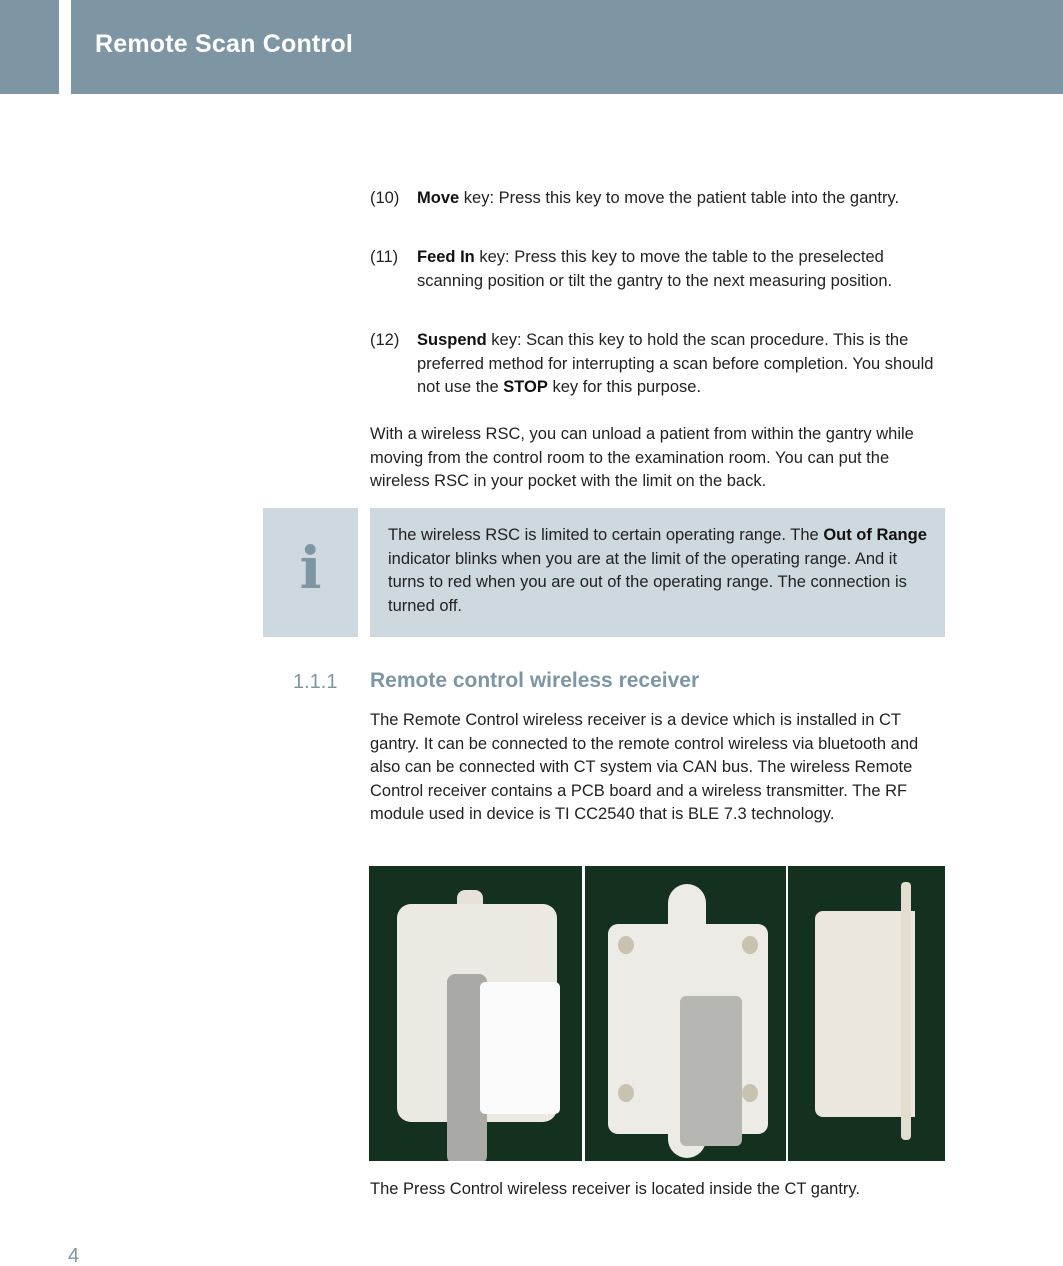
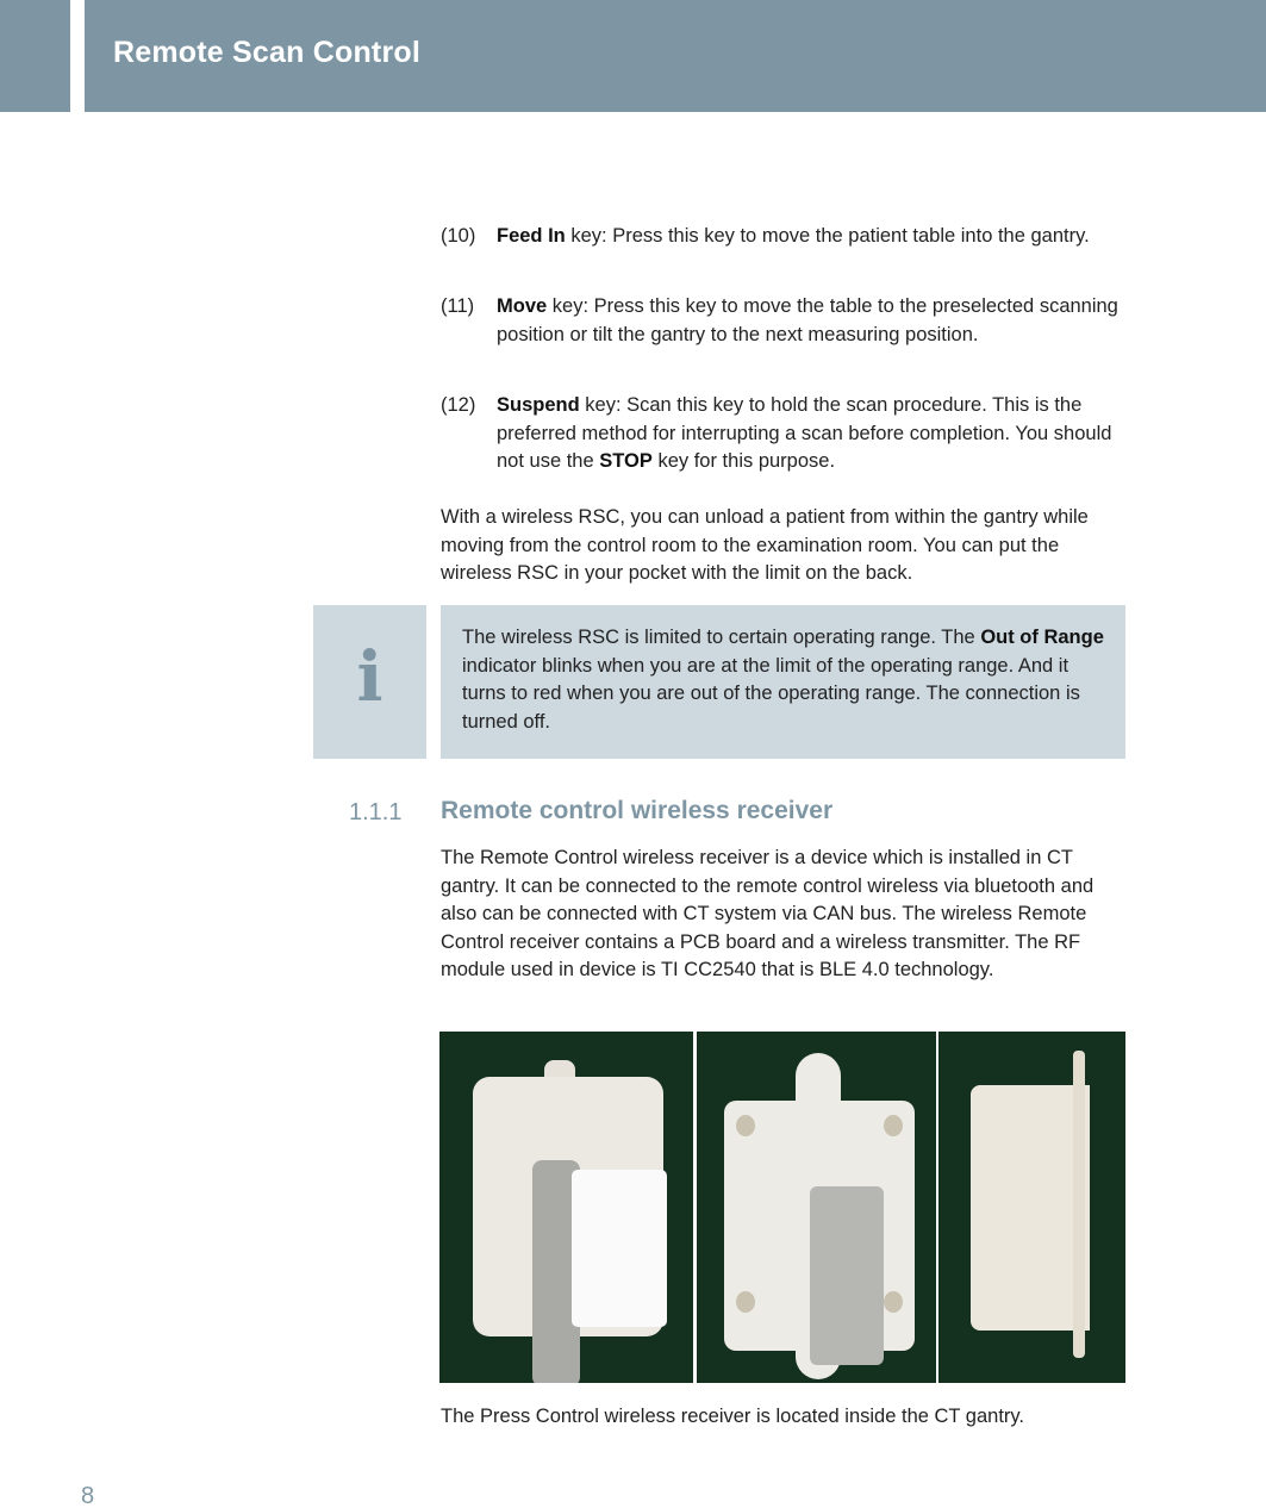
  Remote Scan Control
  (10)
- Move key: Press this key to move the patient table into the gantry.
+ Feed In key: Press this key to move the patient table into the gantry.
  (11)
- Feed In key: Press this key to move the table to the preselected scanning position or tilt the gantry to the next measuring position.
+ Move key: Press this key to move the table to the preselected scanning position or tilt the gantry to the next measuring position.
  (12)
  Suspend key: Scan this key to hold the scan procedure. This is the preferred method for interrupting a scan before completion. You should not use the STOP key for this purpose.
  With a wireless RSC, you can unload a patient from within the gantry while moving from the control room to the examination room. You can put the wireless RSC in your pocket with the limit on the back.
  i
  The wireless RSC is limited to certain operating range. The Out of Range indicator blinks when you are at the limit of the operating range. And it turns to red when you are out of the operating range. The connection is turned off.
  1.1.1
  Remote control wireless receiver
- The Remote Control wireless receiver is a device which is installed in CT gantry. It can be connected to the remote control wireless via bluetooth and also can be connected with CT system via CAN bus. The wireless Remote Control receiver contains a PCB board and a wireless transmitter. The RF module used in device is TI CC2540 that is BLE 7.3 technology.
+ The Remote Control wireless receiver is a device which is installed in CT gantry. It can be connected to the remote control wireless via bluetooth and also can be connected with CT system via CAN bus. The wireless Remote Control receiver contains a PCB board and a wireless transmitter. The RF module used in device is TI CC2540 that is BLE 4.0 technology.
  The Press Control wireless receiver is located inside the CT gantry.
- 4
+ 8
